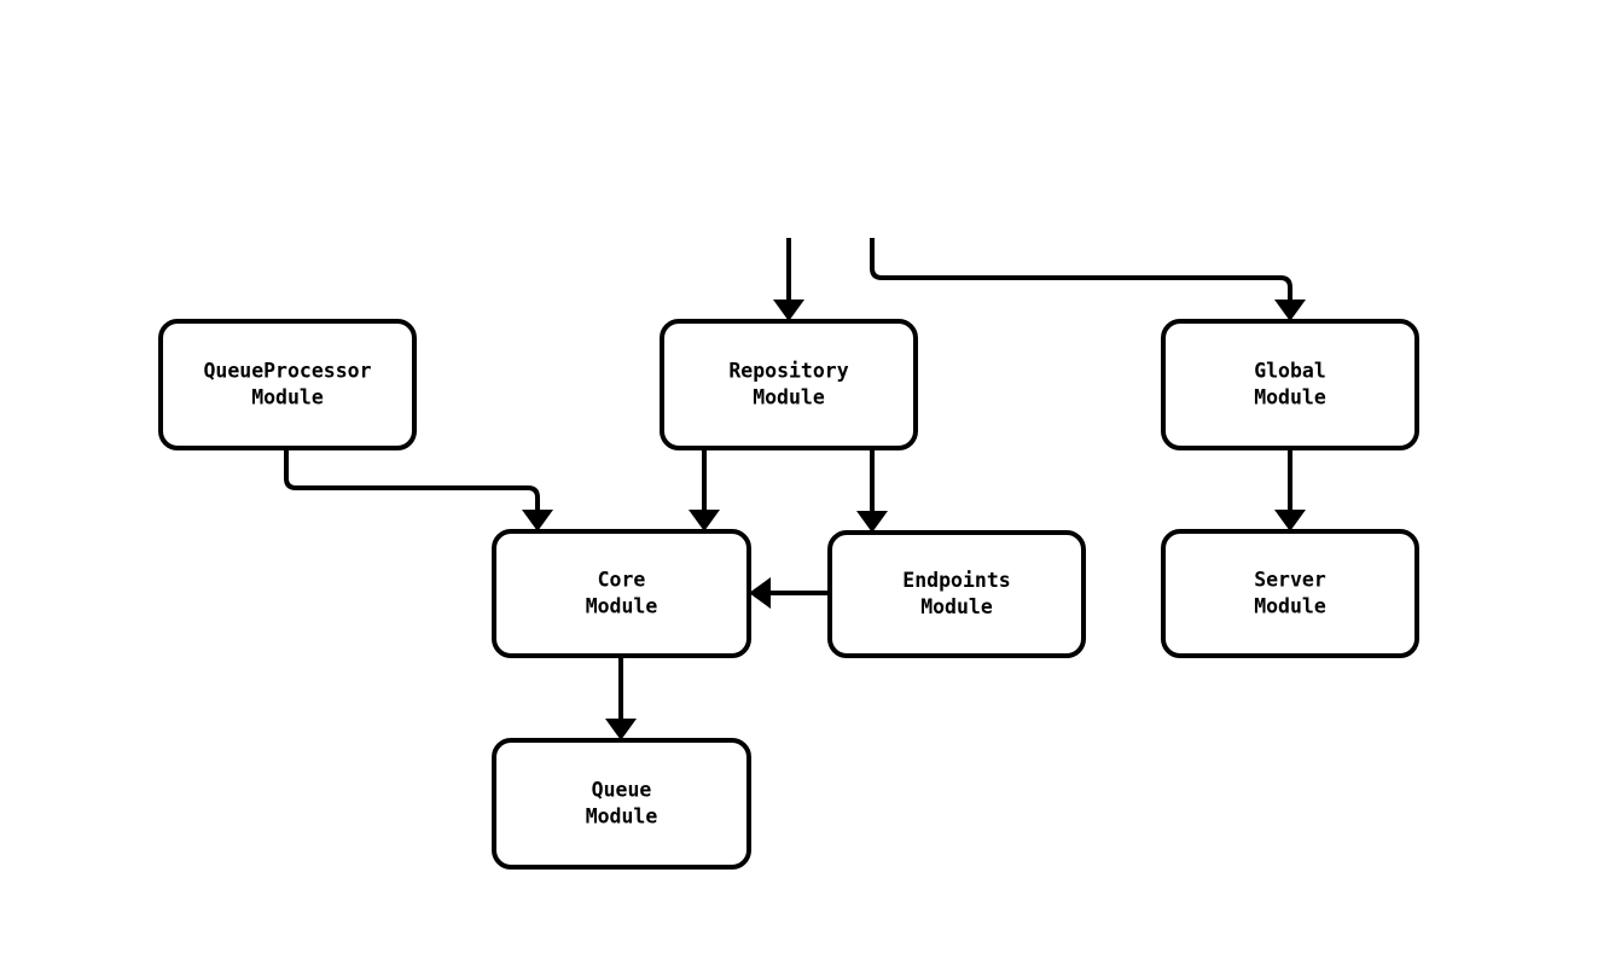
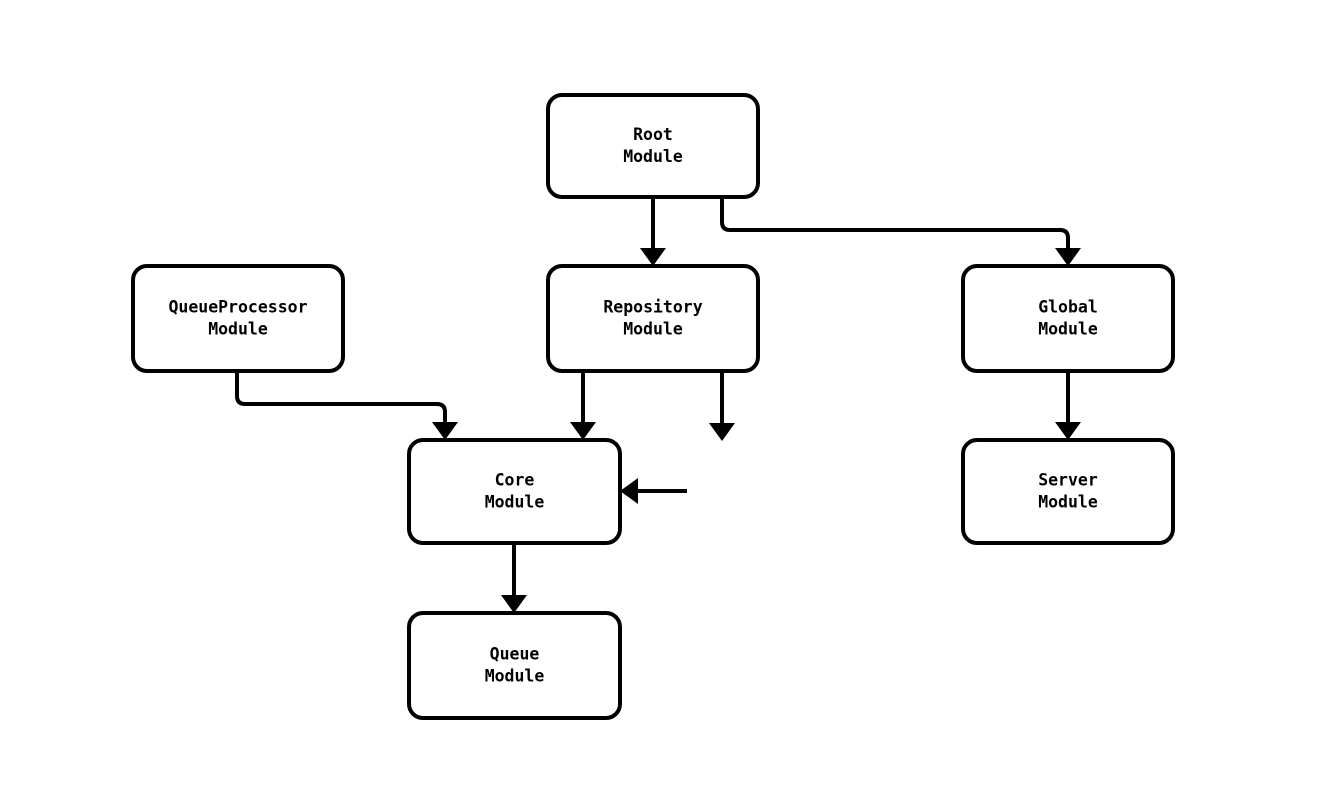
+ Root Module
  QueueProcessor Module
  Repository Module
  Global Module
  Core Module
- Endpoints Module
  Server Module
  Queue Module
